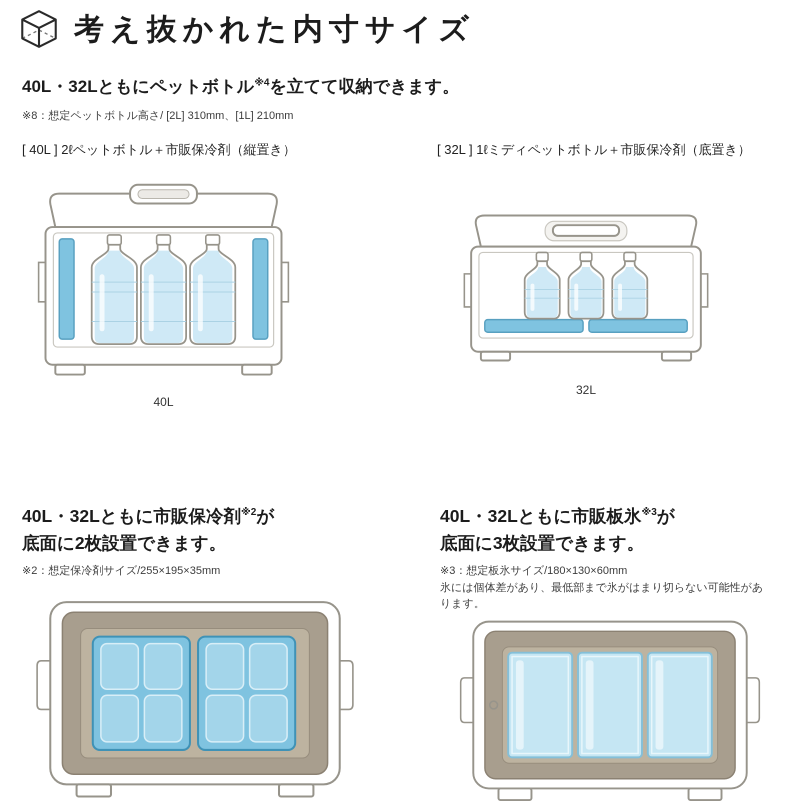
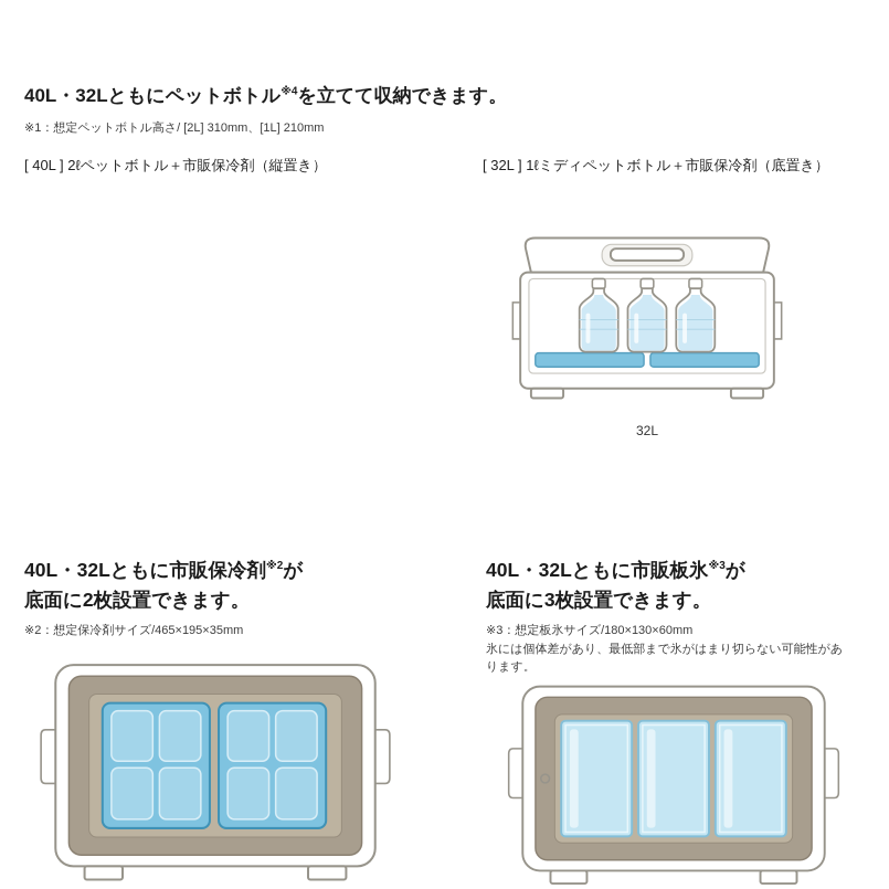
- 考え抜かれた内寸サイズ
  40L・32Lともにペットボトル※4を立てて収納できます。
- ※8：想定ペットボトル高さ/ [2L] 310mm、[1L] 210mm
+ ※1：想定ペットボトル高さ/ [2L] 310mm、[1L] 210mm
  [ 40L ] 2ℓペットボトル＋市販保冷剤（縦置き）
  [ 32L ] 1ℓミディペットボトル＋市販保冷剤（底置き）
- 40L
  32L
  40L・32Lともに市販保冷剤※2が
  底面に2枚設置できます。
- ※2：想定保冷剤サイズ/255×195×35mm
+ ※2：想定保冷剤サイズ/465×195×35mm
  40L・32Lともに市販板氷※3が
  底面に3枚設置できます。
  ※3：想定板氷サイズ/180×130×60mm
  氷には個体差があり、最低部まで氷がはまり切らない可能性があります。
